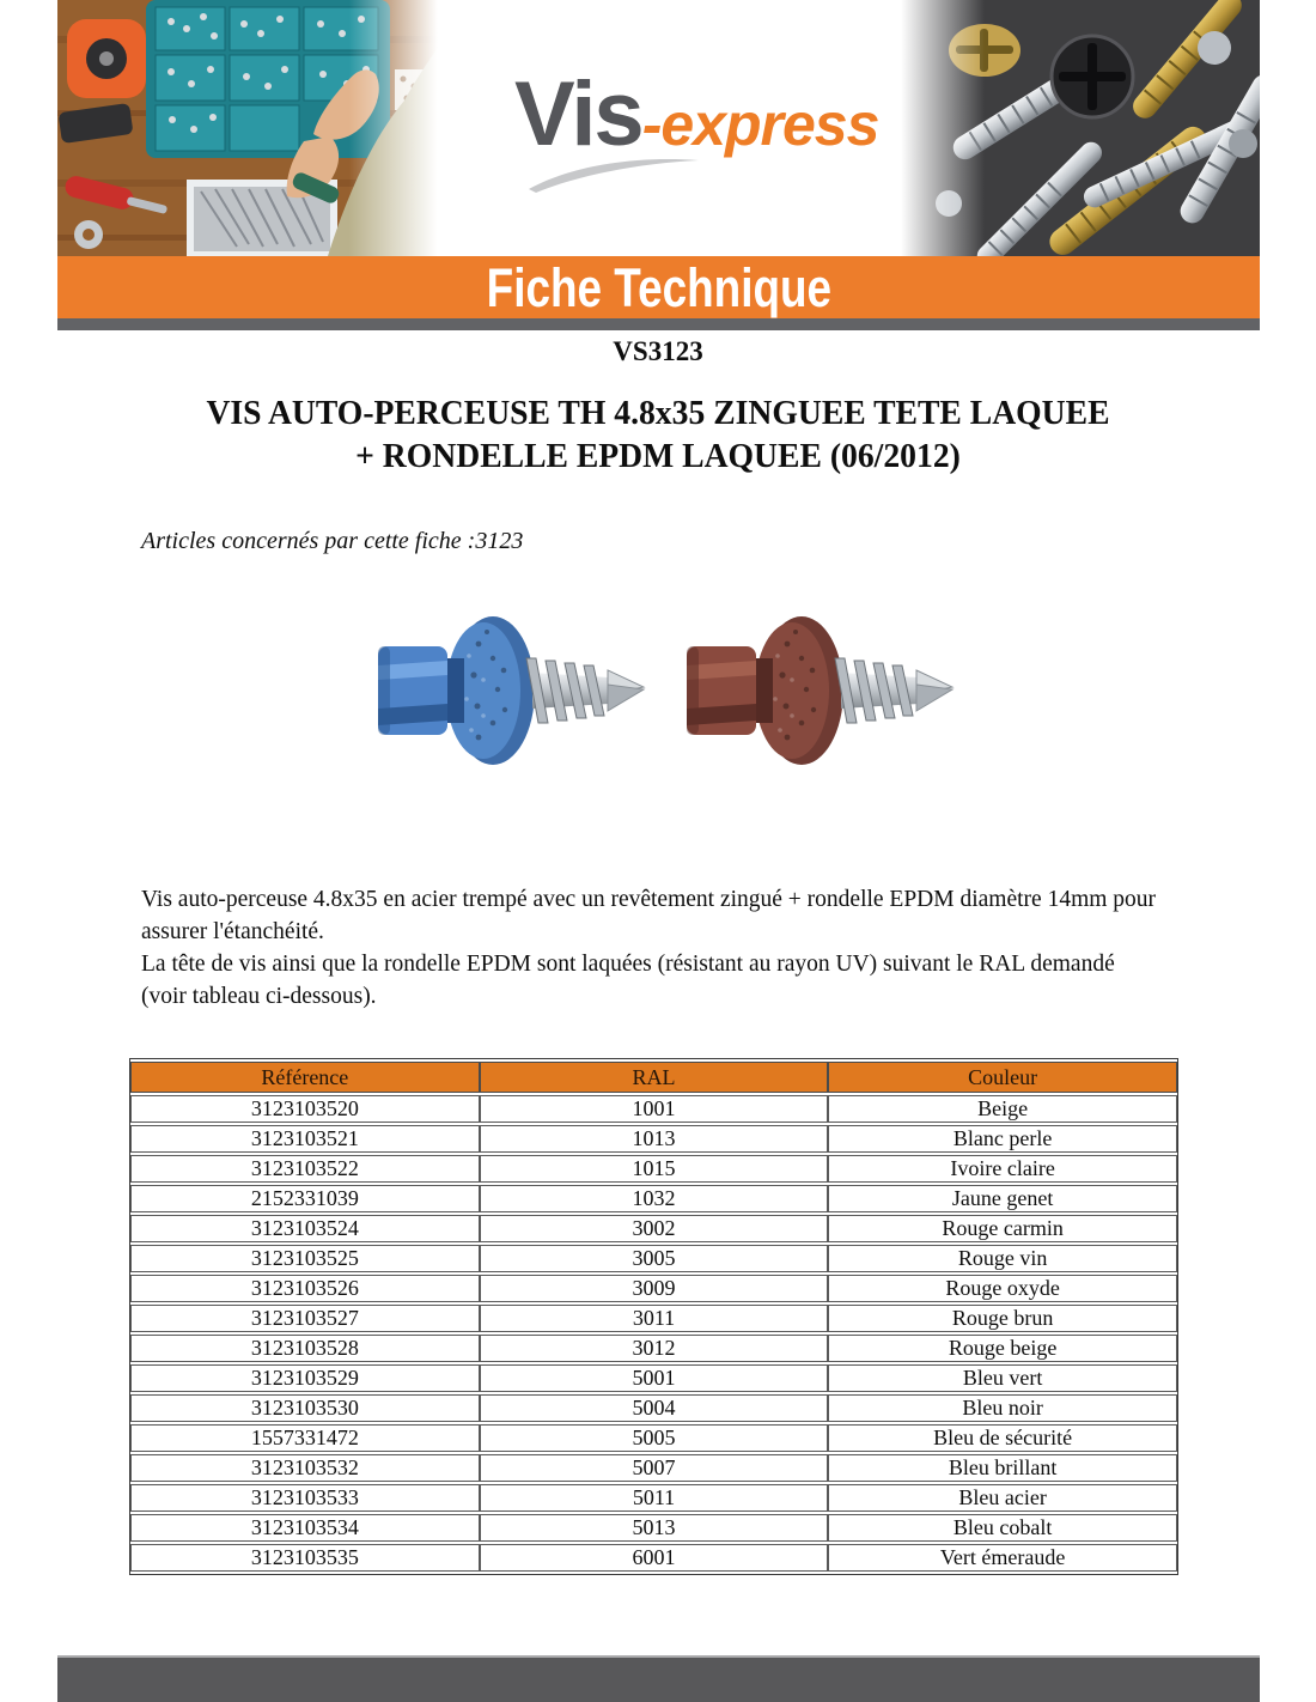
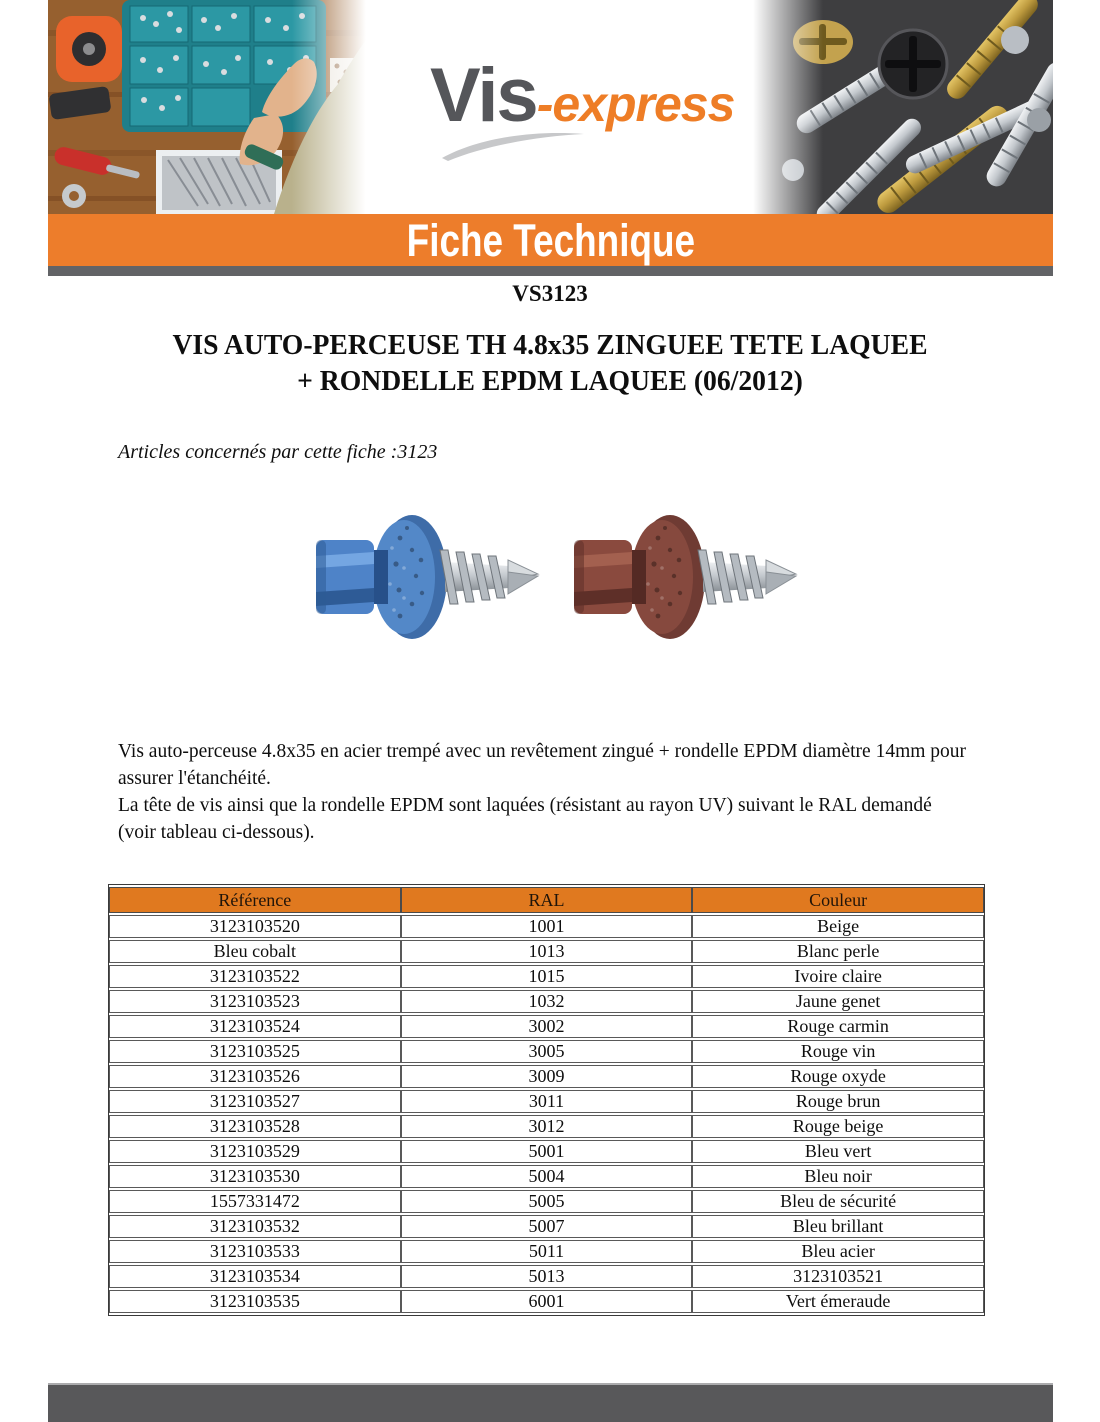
  Vis-express
  Fiche Technique
  VS3123
  VIS AUTO-PERCEUSE TH 4.8x35 ZINGUEE TETE LAQUEE
  + RONDELLE EPDM LAQUEE (06/2012)
  Articles concernés par cette fiche :3123
  Vis auto-perceuse 4.8x35 en acier trempé avec un revêtement zingué + rondelle EPDM diamètre 14mm pour assurer l'étanchéité.
  La tête de vis ainsi que la rondelle EPDM sont laquées (résistant au rayon UV) suivant le RAL demandé (voir tableau ci-dessous).
  Référence	RAL	Couleur
  3123103520	1001	Beige
- 3123103521	1013	Blanc perle
+ Bleu cobalt	1013	Blanc perle
  3123103522	1015	Ivoire claire
- 2152331039	1032	Jaune genet
+ 3123103523	1032	Jaune genet
  3123103524	3002	Rouge carmin
  3123103525	3005	Rouge vin
  3123103526	3009	Rouge oxyde
  3123103527	3011	Rouge brun
  3123103528	3012	Rouge beige
  3123103529	5001	Bleu vert
  3123103530	5004	Bleu noir
  1557331472	5005	Bleu de sécurité
  3123103532	5007	Bleu brillant
  3123103533	5011	Bleu acier
- 3123103534	5013	Bleu cobalt
+ 3123103534	5013	3123103521
  3123103535	6001	Vert émeraude
